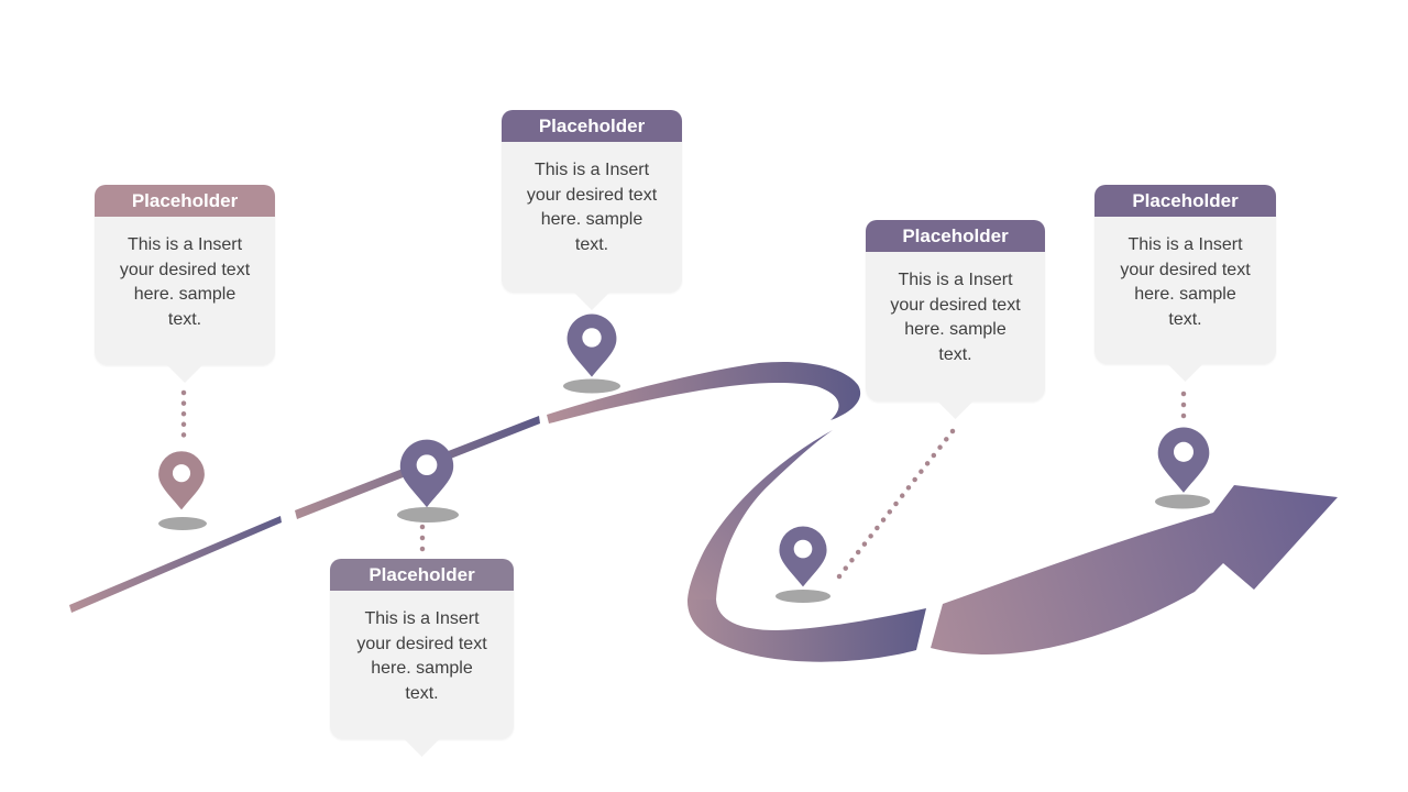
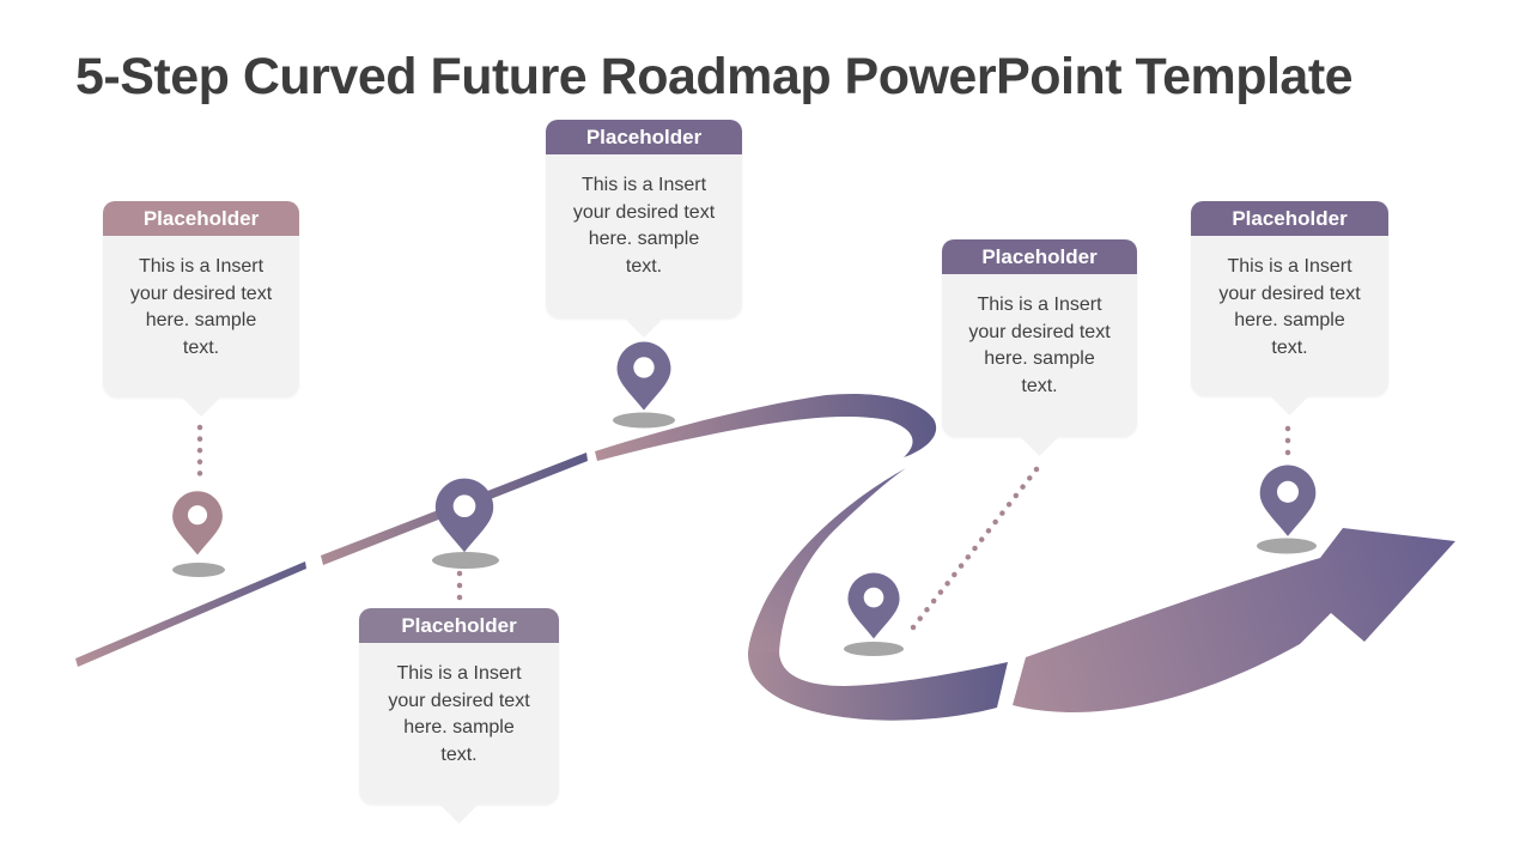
+ 5-Step Curved Future Roadmap PowerPoint Template
  Placeholder
  This is a Insert
  your desired text
  here. sample
  text.
  Placeholder
  This is a Insert
  your desired text
  here. sample
  text.
  Placeholder
  This is a Insert
  your desired text
  here. sample
  text.
  Placeholder
  This is a Insert
  your desired text
  here. sample
  text.
  Placeholder
  This is a Insert
  your desired text
  here. sample
  text.
